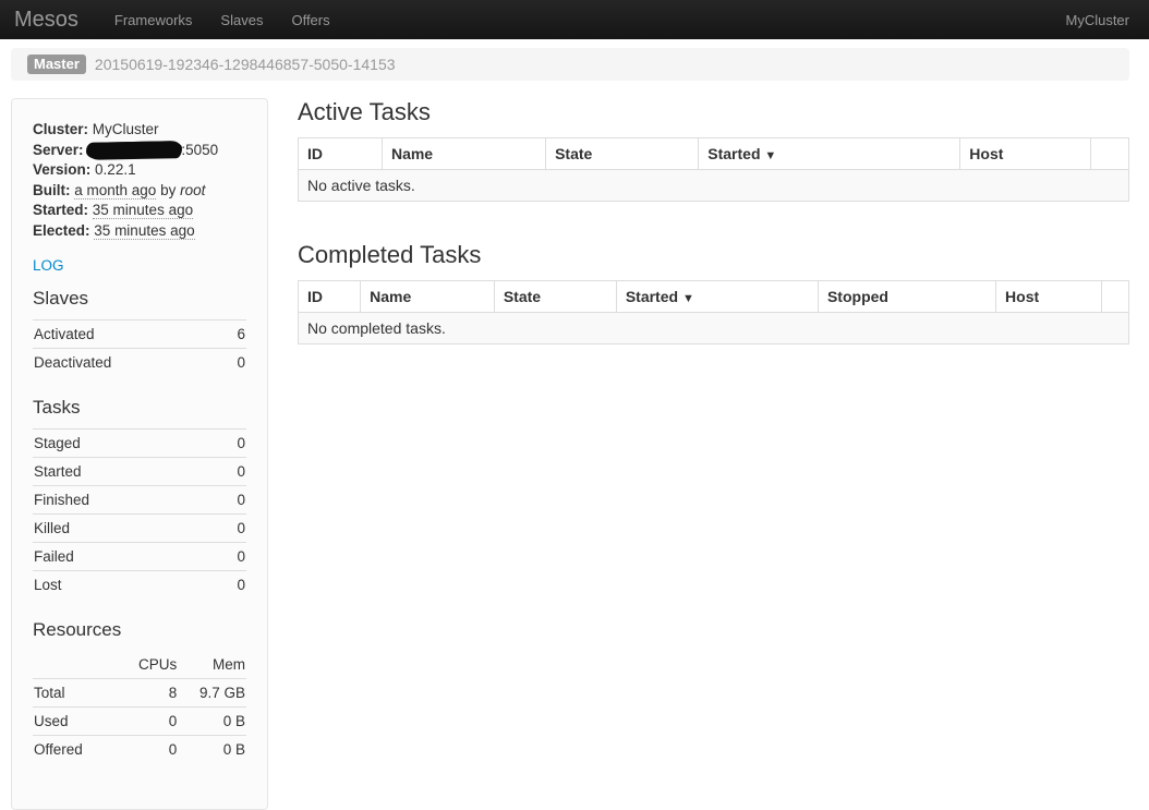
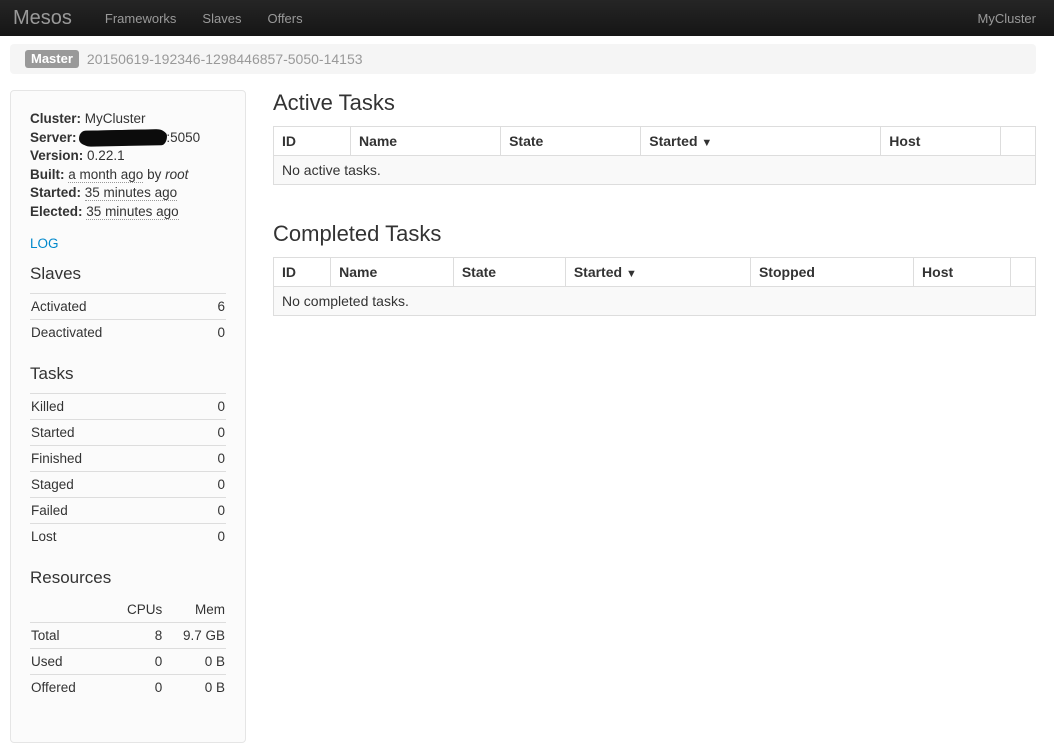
  Mesos
  Frameworks
  Slaves
  Offers
  MyCluster
  Master
  20150619-192346-1298446857-5050-14153
  Cluster: MyCluster
  Server: :5050
  Version: 0.22.1
  Built: a month ago by root
  Started: 35 minutes ago
  Elected: 35 minutes ago
  LOG
  Slaves
  Activated	6
  Deactivated	0
  Tasks
- Staged	0
+ Killed	0
  Started	0
  Finished	0
- Killed	0
+ Staged	0
  Failed	0
  Lost	0
  Resources
  	CPUs	Mem
  Total	8	9.7 GB
  Used	0	0 B
  Offered	0	0 B
  Active Tasks
  ID	Name	State	Started ▼	Host
  No active tasks.
  Completed Tasks
  ID	Name	State	Started ▼	Stopped	Host
  No completed tasks.
